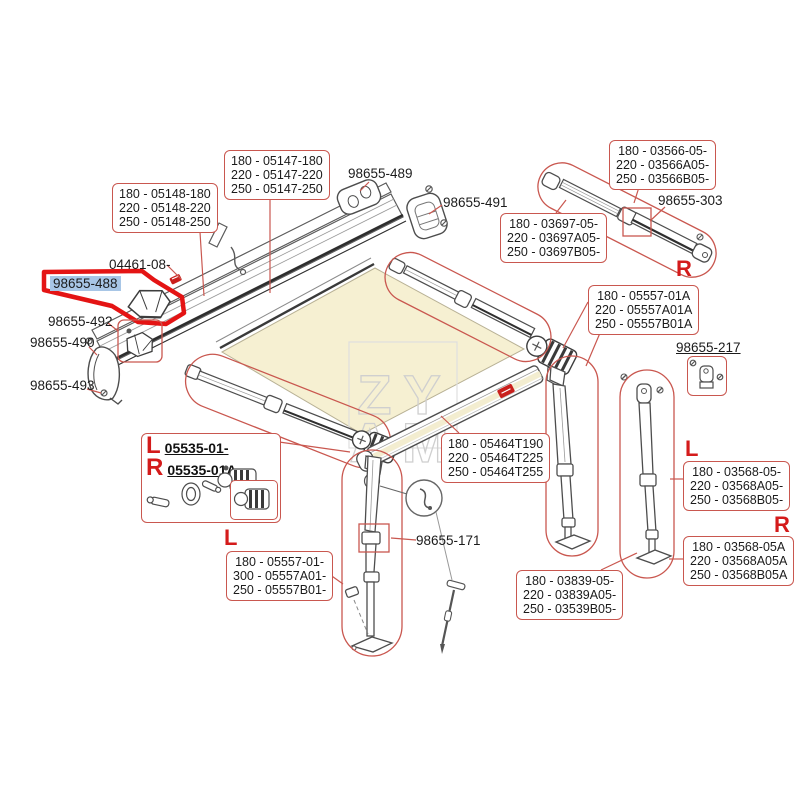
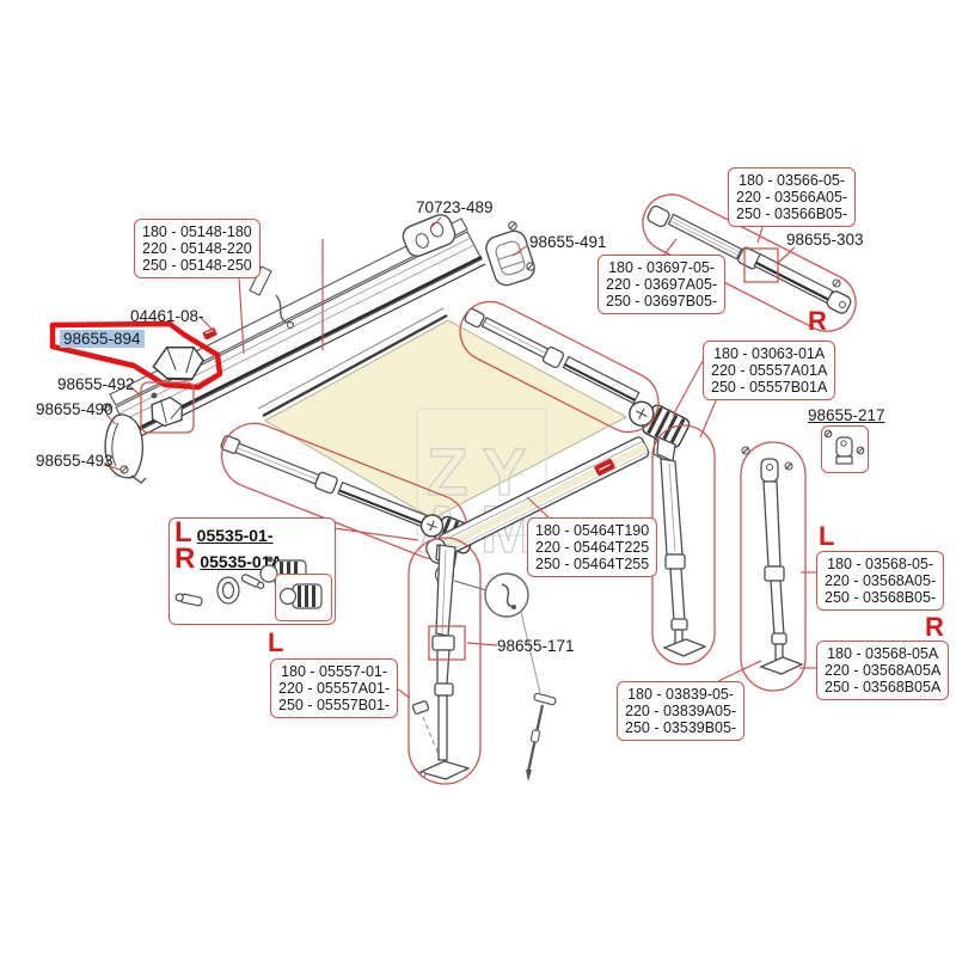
  ZY
  180 - 05148-180
  220 - 05148-220
  250 - 05148-250
- 180 - 05147-180
- 220 - 05147-220
- 250 - 05147-250
  180 - 03566-05-
  220 - 03566A05-
  250 - 03566B05-
  180 - 03697-05-
  220 - 03697A05-
  250 - 03697B05-
- 180 - 05557-01A
+ 180 - 03063-01A
  220 - 05557A01A
  250 - 05557B01A
  180 - 05464T190
  220 - 05464T225
  250 - 05464T255
  180 - 05557-01-
- 300 - 05557A01-
+ 220 - 05557A01-
  250 - 05557B01-
  180 - 03839-05-
  220 - 03839A05-
  250 - 03539B05-
  180 - 03568-05-
  220 - 03568A05-
  250 - 03568B05-
  180 - 03568-05A
  220 - 03568A05A
  250 - 03568B05A
  L
  05535-01-
  R
  05535-01
  04461-08-
- 98655-489
+ 70723-489
  98655-491
  98655-303
- 98655-488
+ 98655-894
  98655-492
  98655-490
  98655-493
  98655-171
  98655-217
  R
  L
  L
  R
